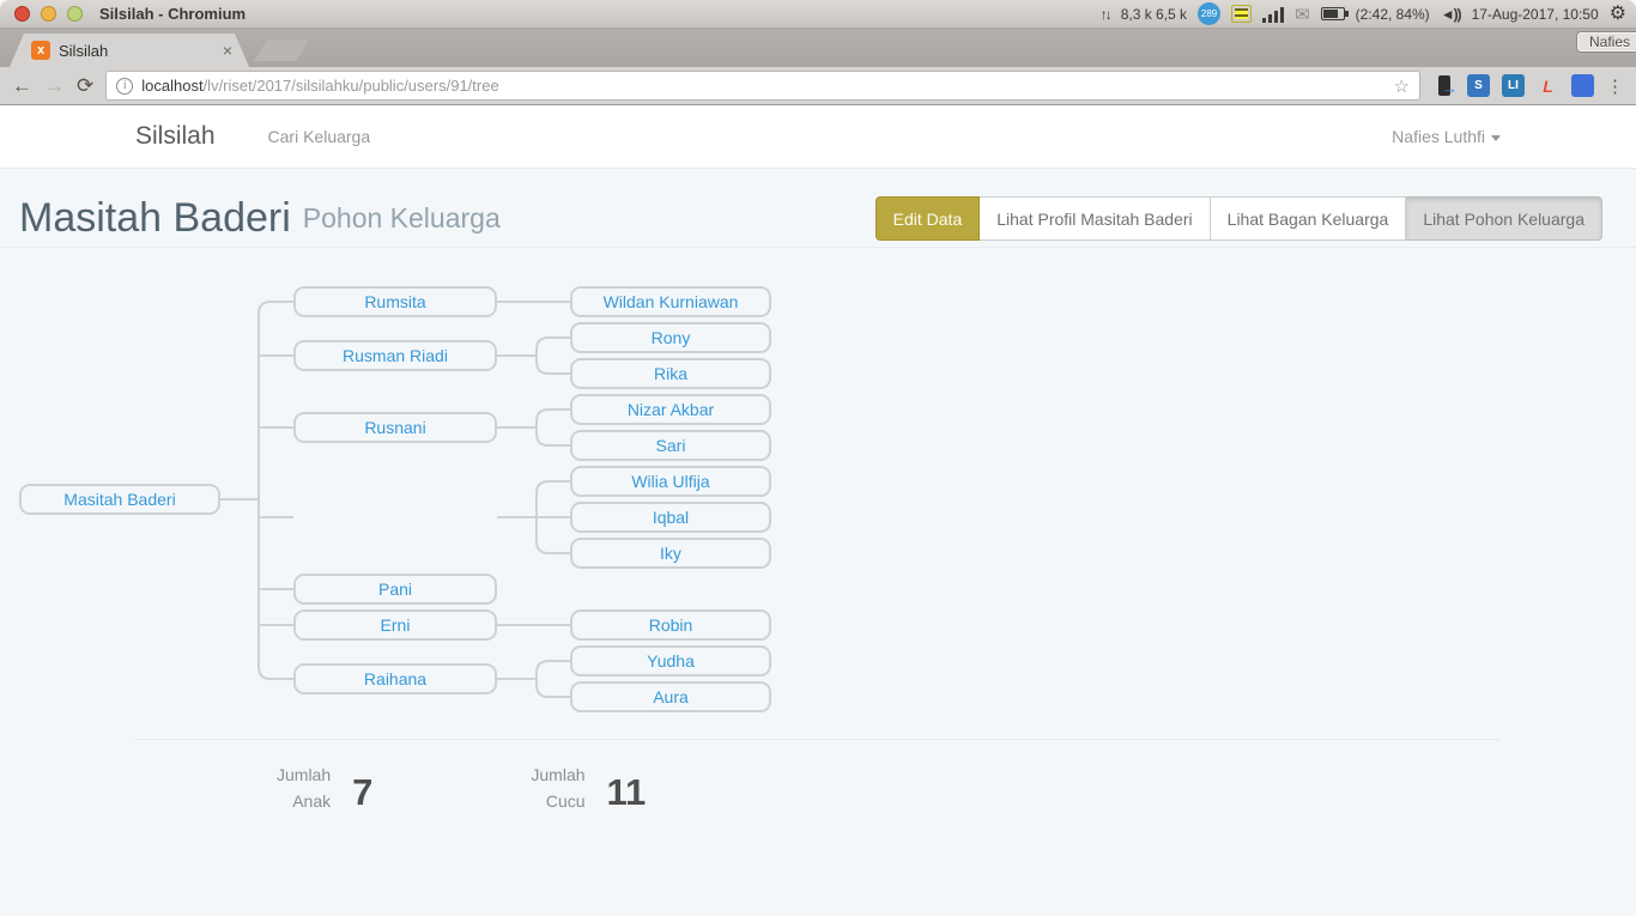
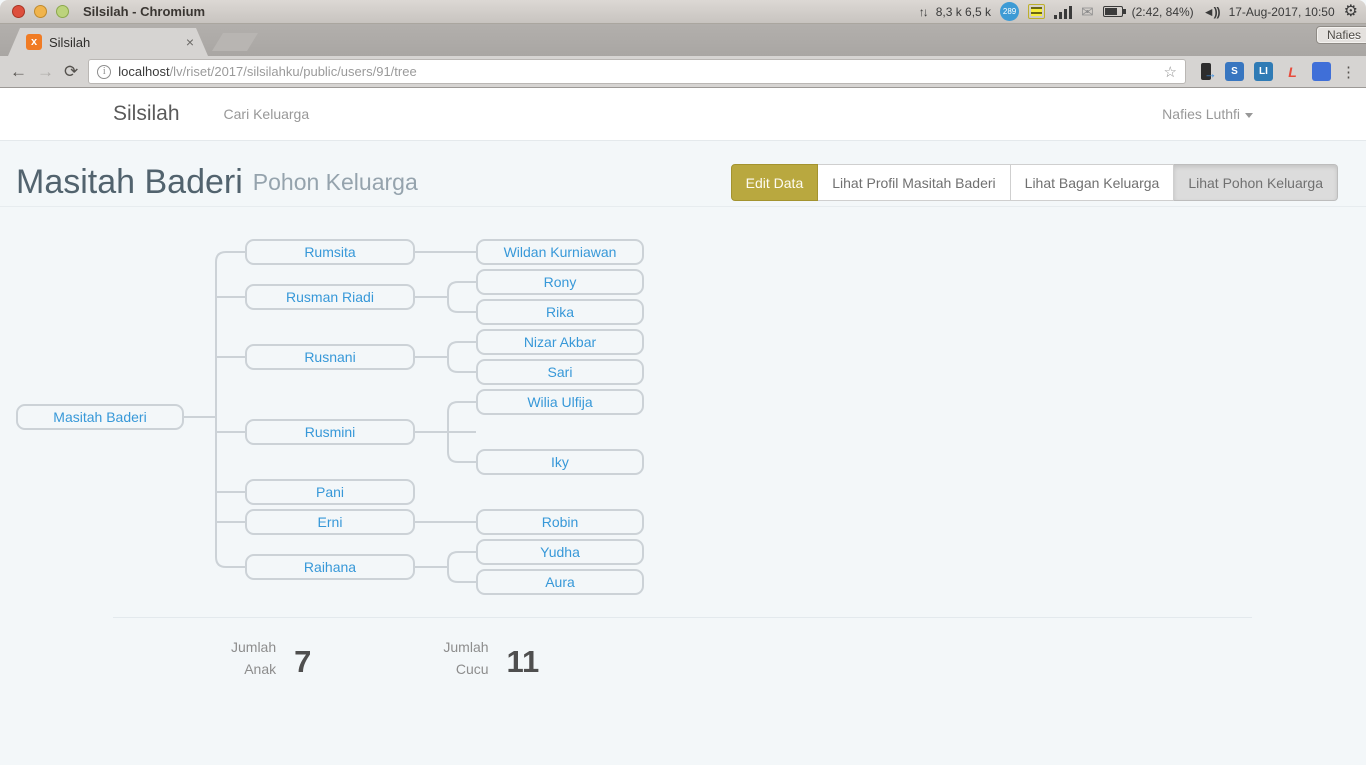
  Silsilah - Chromium
  ↑↓
  8,3 k 6,5 k
  289
  ✉
  (2:42, 84%)
  ◄))
  17-Aug-2017, 10:50
  ⚙
  Nafies
  x
  Silsilah
  ×
  ←
  →
  ⟳
  i
  localhost/lv/riset/2017/silsilahku/public/users/91/tree
  ☆
  →
  S
  LI
  L
  ⋮
  Silsilah
  Cari Keluarga
  Nafies Luthfi
  Masitah Baderi
  Pohon Keluarga
  Edit Data
  Lihat Profil Masitah Baderi
  Lihat Bagan Keluarga
  Lihat Pohon Keluarga
  Masitah Baderi
  Rumsita
  Wildan Kurniawan
  Rusman Riadi
  Rony
  Rika
  Rusnani
  Nizar Akbar
  Sari
+ Rusmini
  Wilia Ulfija
- Iqbal
  Iky
  Pani
  Erni
  Robin
  Raihana
  Yudha
  Aura
  Jumlah
  Anak
  7
  Jumlah
  Cucu
  11
